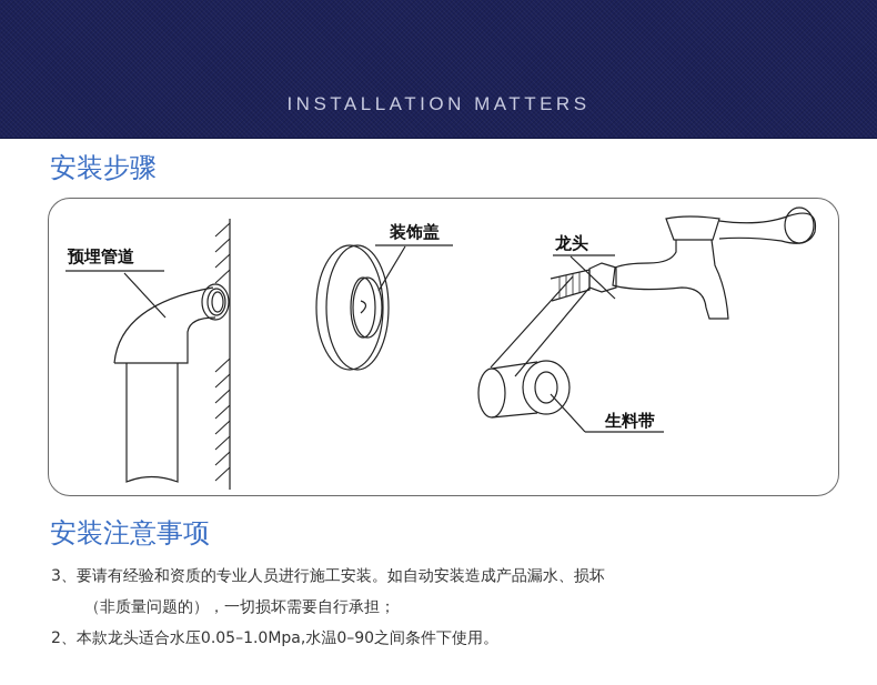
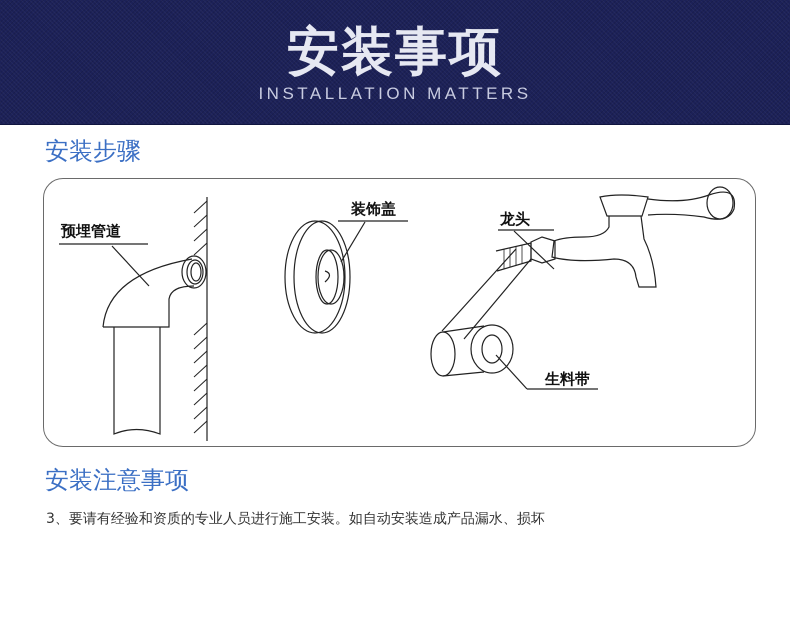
+ 安装事项
  INSTALLATION MATTERS
  安装步骤
  预埋管道
  装饰盖
  龙头
  生料带
  安装注意事项
  3、要请有经验和资质的专业人员进行施工安装。如自动安装造成产品漏水、损坏
- （非质量问题的），一切损坏需要自行承担；
- 2、本款龙头适合水压0.05–1.0Mpa,水温0–90之间条件下使用。
